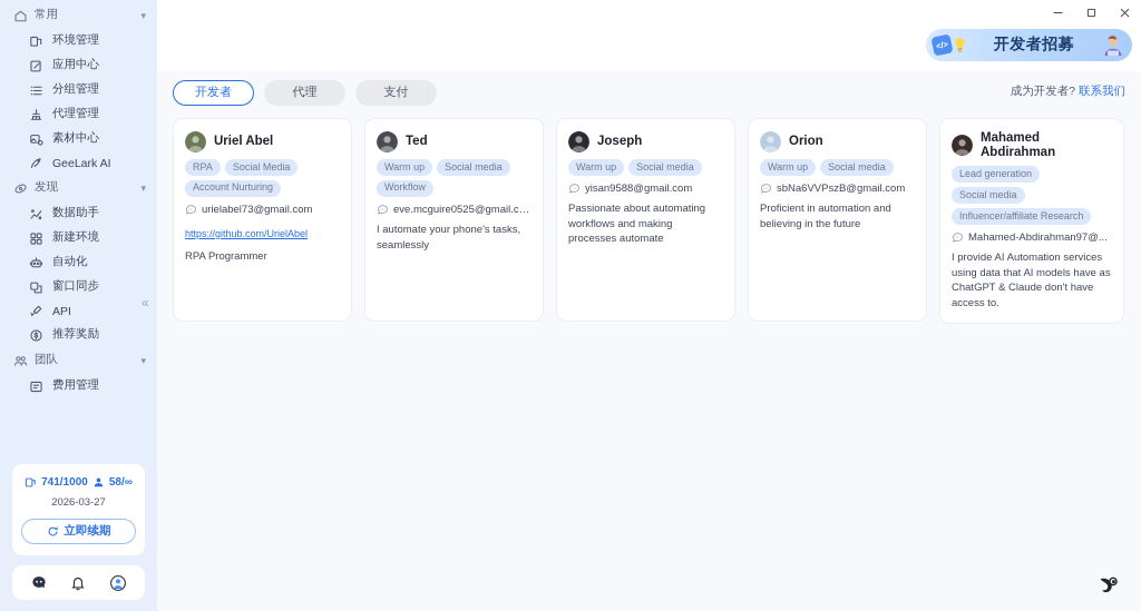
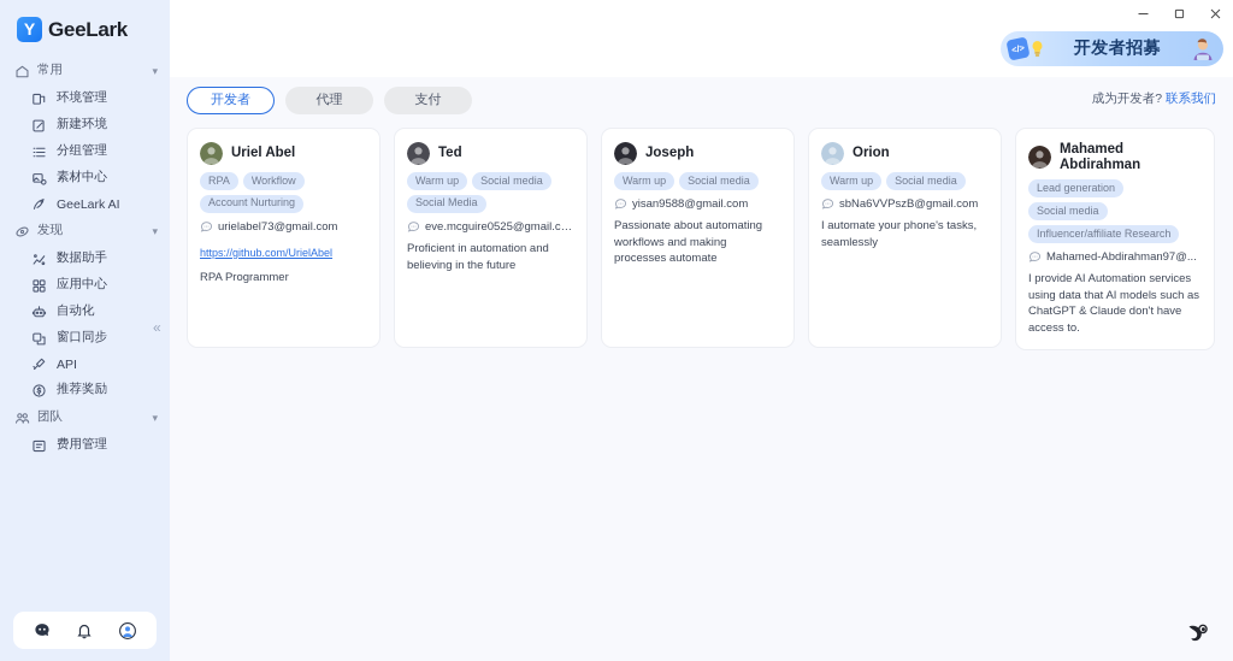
+ GeeLark
  常用
  ▾
  环境管理
- 应用中心
+ 新建环境
  分组管理
- 代理管理
  素材中心
  GeeLark AI
  发现
  ▾
  数据助手
- 新建环境
+ 应用中心
  自动化
  窗口同步
  API
  推荐奖励
  团队
  ▾
  费用管理
  «
- 741/1000
- 58/∞
- 2026-03-27
- 立即续期
  开发者招募
  开发者
  代理
  支付
  成为开发者? 联系我们
  Uriel Abel
  RPA
- Social Media
+ Workflow
  Account Nurturing
  urielabel73@gmail.com
  https://github.com/UrielAbel
  RPA Programmer
  Ted
  Warm up
  Social media
- Workflow
+ Social Media
  eve.mcguire0525@gmail.com
- I automate your phone's tasks, seamlessly
+ Proficient in automation and believing in the future
  Joseph
  Warm up
  Social media
  yisan9588@gmail.com
  Passionate about automating workflows and making processes automate
  Orion
  Warm up
  Social media
  sbNa6VVPszB@gmail.com
- Proficient in automation and believing in the future
+ I automate your phone's tasks, seamlessly
  Mahamed Abdirahman
  Lead generation
  Social media
  Influencer/affiliate Research
  Mahamed-Abdirahman97@...
- I provide AI Automation services using data that AI models have as ChatGPT & Claude don't have access to.
+ I provide AI Automation services using data that AI models such as ChatGPT & Claude don't have access to.
